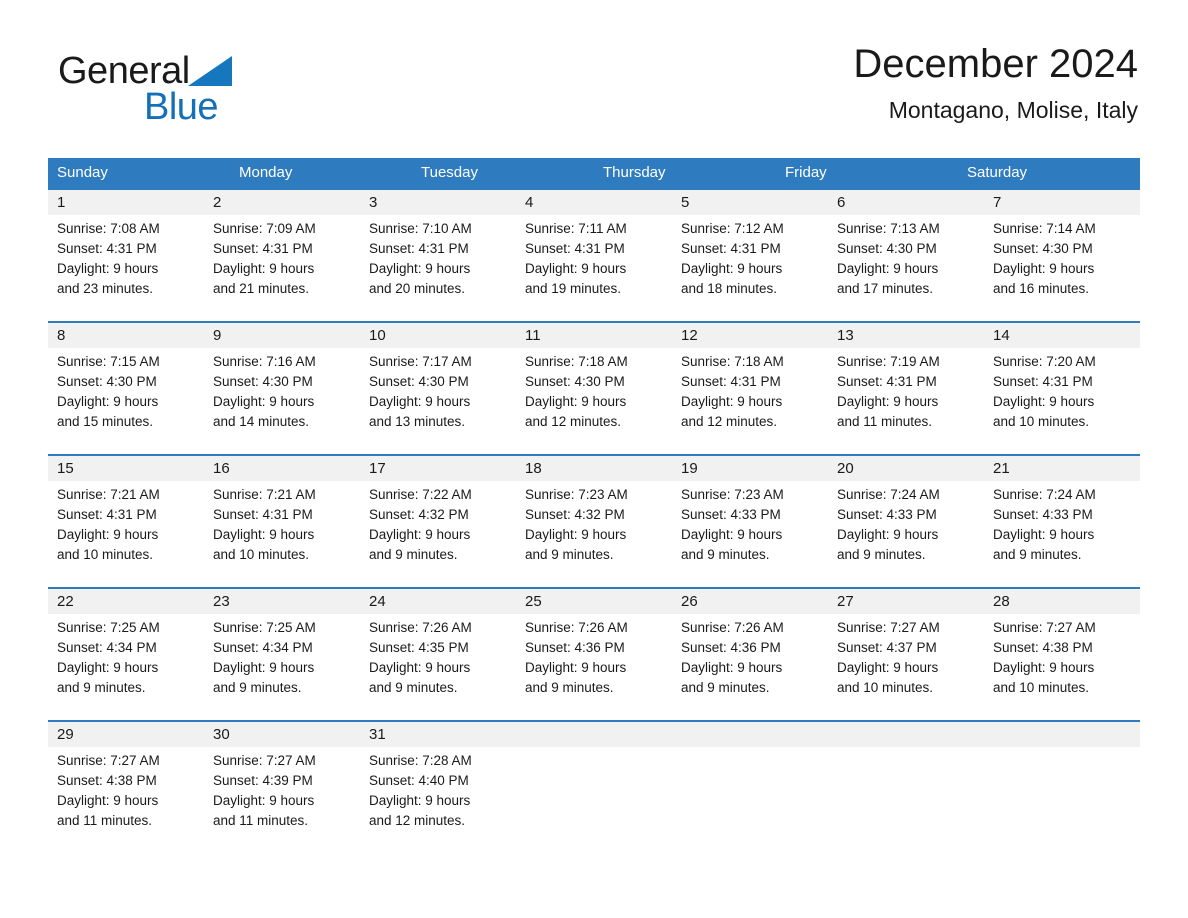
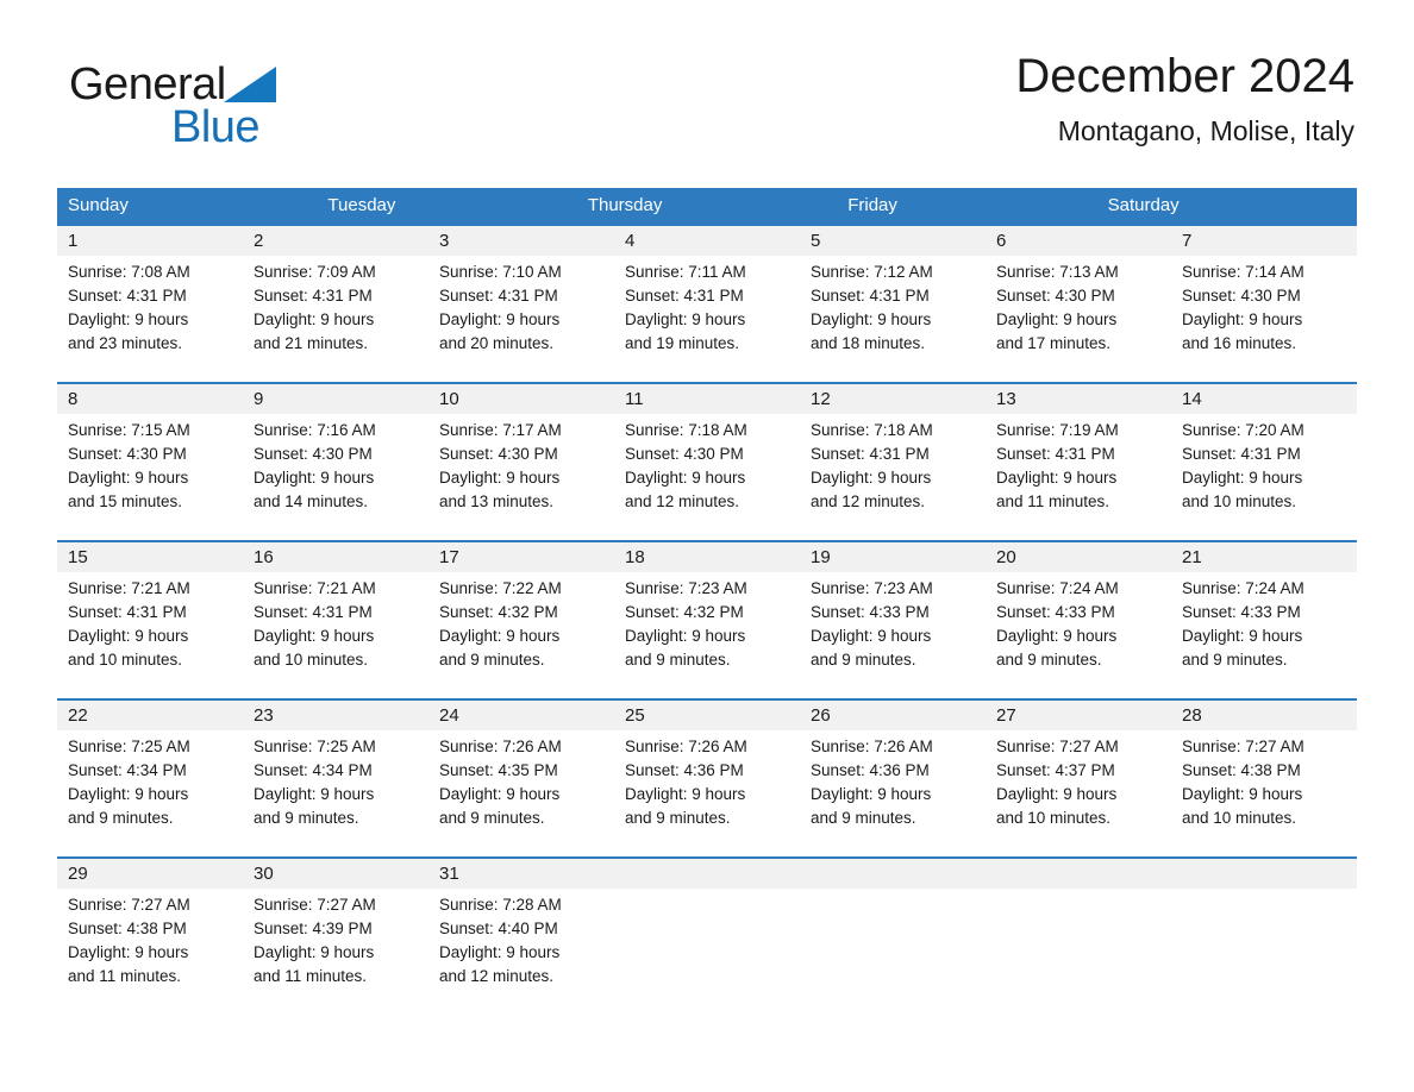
  General
  Blue
  December 2024
  Montagano, Molise, Italy
  Sunday
- Monday
  Tuesday
  Thursday
  Friday
  Saturday
  1
  Sunrise: 7:08 AM
  Sunset: 4:31 PM
  Daylight: 9 hours
  and 23 minutes.
  2
  Sunrise: 7:09 AM
  Sunset: 4:31 PM
  Daylight: 9 hours
  and 21 minutes.
  3
  Sunrise: 7:10 AM
  Sunset: 4:31 PM
  Daylight: 9 hours
  and 20 minutes.
  4
  Sunrise: 7:11 AM
  Sunset: 4:31 PM
  Daylight: 9 hours
  and 19 minutes.
  5
  Sunrise: 7:12 AM
  Sunset: 4:31 PM
  Daylight: 9 hours
  and 18 minutes.
  6
  Sunrise: 7:13 AM
  Sunset: 4:30 PM
  Daylight: 9 hours
  and 17 minutes.
  7
  Sunrise: 7:14 AM
  Sunset: 4:30 PM
  Daylight: 9 hours
  and 16 minutes.
  8
  Sunrise: 7:15 AM
  Sunset: 4:30 PM
  Daylight: 9 hours
  and 15 minutes.
  9
  Sunrise: 7:16 AM
  Sunset: 4:30 PM
  Daylight: 9 hours
  and 14 minutes.
  10
  Sunrise: 7:17 AM
  Sunset: 4:30 PM
  Daylight: 9 hours
  and 13 minutes.
  11
  Sunrise: 7:18 AM
  Sunset: 4:30 PM
  Daylight: 9 hours
  and 12 minutes.
  12
  Sunrise: 7:18 AM
  Sunset: 4:31 PM
  Daylight: 9 hours
  and 12 minutes.
  13
  Sunrise: 7:19 AM
  Sunset: 4:31 PM
  Daylight: 9 hours
  and 11 minutes.
  14
  Sunrise: 7:20 AM
  Sunset: 4:31 PM
  Daylight: 9 hours
  and 10 minutes.
  15
  Sunrise: 7:21 AM
  Sunset: 4:31 PM
  Daylight: 9 hours
  and 10 minutes.
  16
  Sunrise: 7:21 AM
  Sunset: 4:31 PM
  Daylight: 9 hours
  and 10 minutes.
  17
  Sunrise: 7:22 AM
  Sunset: 4:32 PM
  Daylight: 9 hours
  and 9 minutes.
  18
  Sunrise: 7:23 AM
  Sunset: 4:32 PM
  Daylight: 9 hours
  and 9 minutes.
  19
  Sunrise: 7:23 AM
  Sunset: 4:33 PM
  Daylight: 9 hours
  and 9 minutes.
  20
  Sunrise: 7:24 AM
  Sunset: 4:33 PM
  Daylight: 9 hours
  and 9 minutes.
  21
  Sunrise: 7:24 AM
  Sunset: 4:33 PM
  Daylight: 9 hours
  and 9 minutes.
  22
  Sunrise: 7:25 AM
  Sunset: 4:34 PM
  Daylight: 9 hours
  and 9 minutes.
  23
  Sunrise: 7:25 AM
  Sunset: 4:34 PM
  Daylight: 9 hours
  and 9 minutes.
  24
  Sunrise: 7:26 AM
  Sunset: 4:35 PM
  Daylight: 9 hours
  and 9 minutes.
  25
  Sunrise: 7:26 AM
  Sunset: 4:36 PM
  Daylight: 9 hours
  and 9 minutes.
  26
  Sunrise: 7:26 AM
  Sunset: 4:36 PM
  Daylight: 9 hours
  and 9 minutes.
  27
  Sunrise: 7:27 AM
  Sunset: 4:37 PM
  Daylight: 9 hours
  and 10 minutes.
  28
  Sunrise: 7:27 AM
  Sunset: 4:38 PM
  Daylight: 9 hours
  and 10 minutes.
  29
  Sunrise: 7:27 AM
  Sunset: 4:38 PM
  Daylight: 9 hours
  and 11 minutes.
  30
  Sunrise: 7:27 AM
  Sunset: 4:39 PM
  Daylight: 9 hours
  and 11 minutes.
  31
  Sunrise: 7:28 AM
  Sunset: 4:40 PM
  Daylight: 9 hours
  and 12 minutes.
